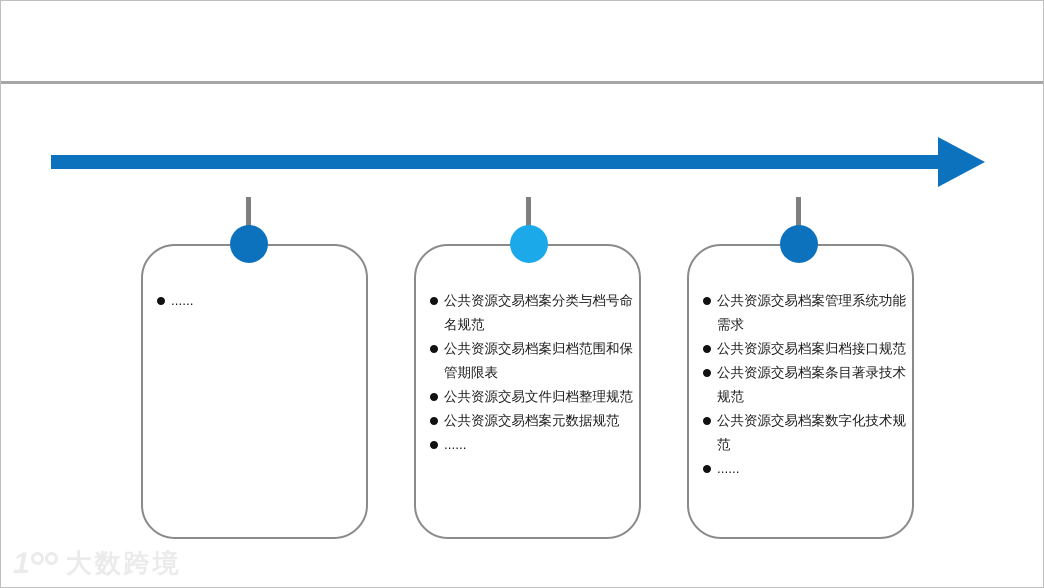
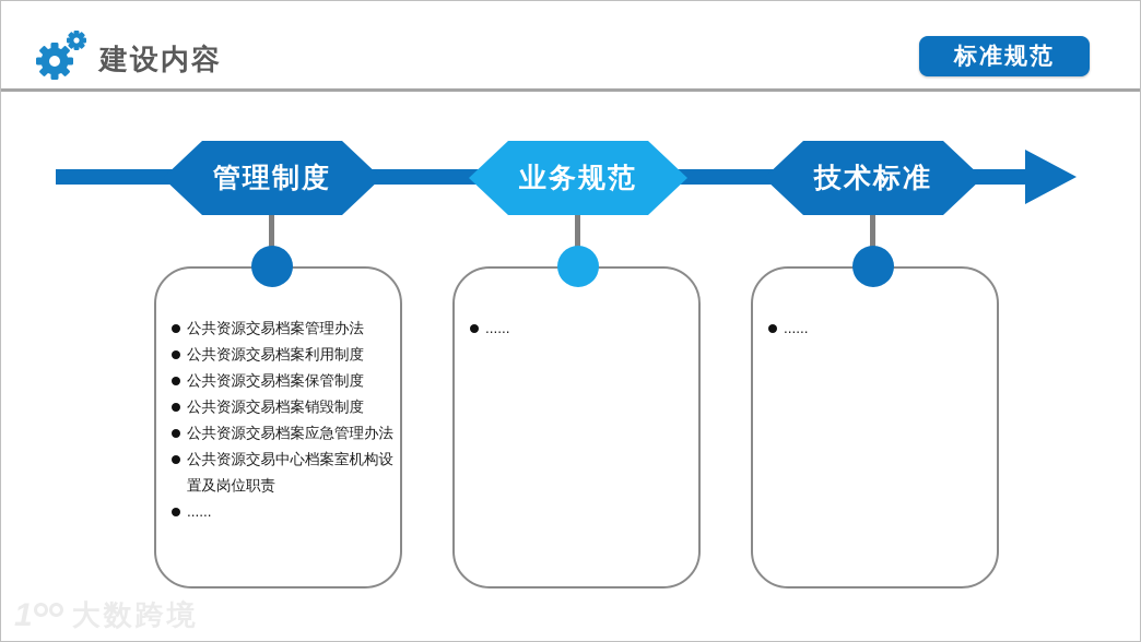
+ 建设内容
+ 标准规范
+ 管理制度
+ 业务规范
+ 技术标准
+ 公共资源交易档案管理办法
+ 公共资源交易档案利用制度
+ 公共资源交易档案保管制度
+ 公共资源交易档案销毁制度
+ 公共资源交易档案应急管理办法
+ 公共资源交易中心档案室机构设置及岗位职责
  ......
- 公共资源交易档案分类与档号命名规范
- 公共资源交易档案归档范围和保管期限表
- 公共资源交易文件归档整理规范
- 公共资源交易档案元数据规范
  ......
- 公共资源交易档案管理系统功能需求
- 公共资源交易档案归档接口规范
- 公共资源交易档案条目著录技术规范
- 公共资源交易档案数字化技术规范
  ......
